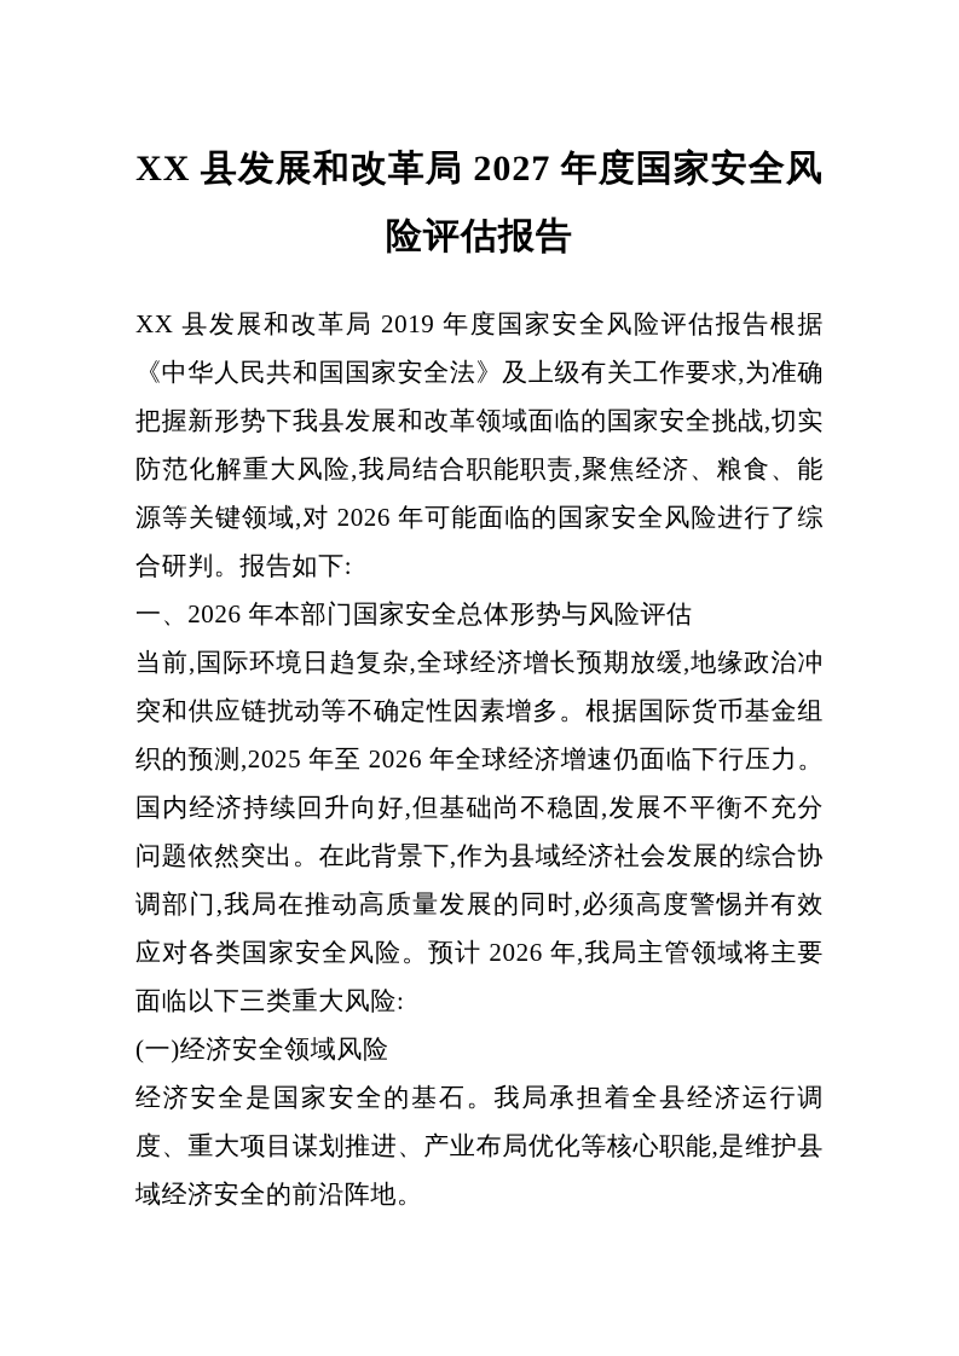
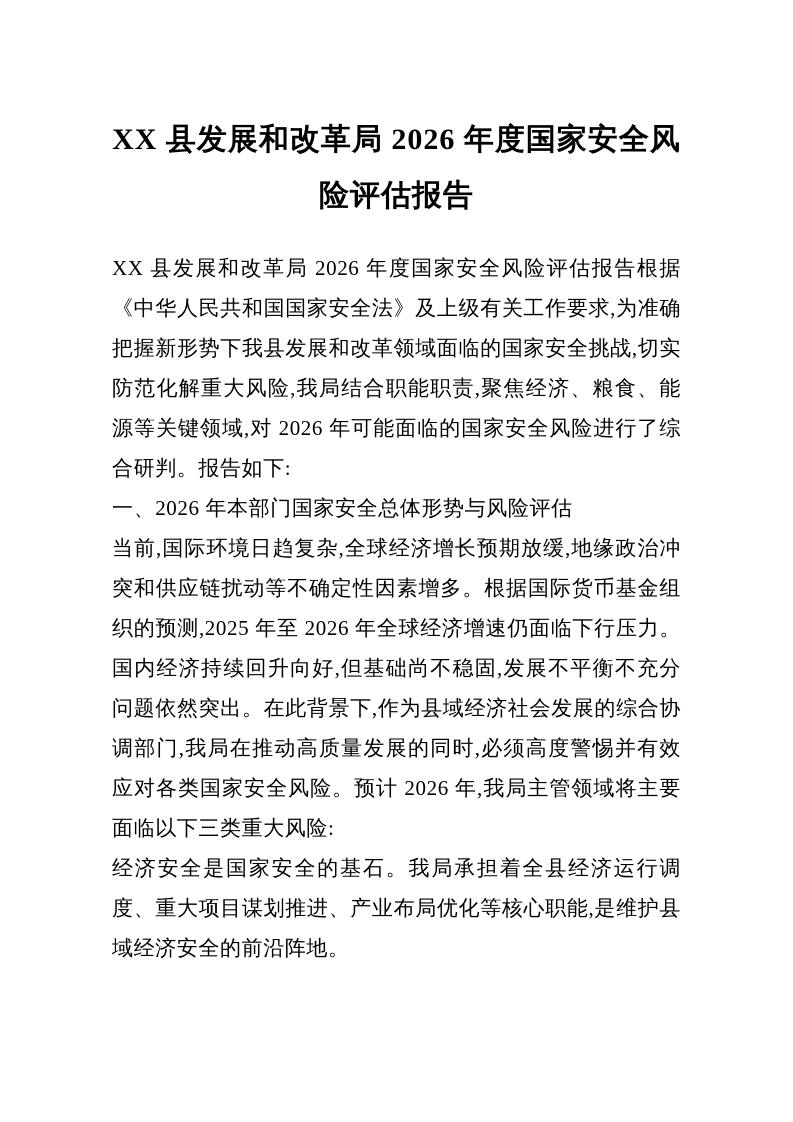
- XX 县发展和改革局 2027 年度国家安全风险评估报告
+ XX 县发展和改革局 2026 年度国家安全风险评估报告
- XX 县发展和改革局 2019 年度国家安全风险评估报告根据《中华人民共和国国家安全法》及上级有关工作要求,为准确把握新形势下我县发展和改革领域面临的国家安全挑战,切实防范化解重大风险,我局结合职能职责,聚焦经济、粮食、能源等关键领域,对 2026 年可能面临的国家安全风险进行了综合研判。报告如下:
+ XX 县发展和改革局 2026 年度国家安全风险评估报告根据《中华人民共和国国家安全法》及上级有关工作要求,为准确把握新形势下我县发展和改革领域面临的国家安全挑战,切实防范化解重大风险,我局结合职能职责,聚焦经济、粮食、能源等关键领域,对 2026 年可能面临的国家安全风险进行了综合研判。报告如下:
  一、2026 年本部门国家安全总体形势与风险评估
  当前,国际环境日趋复杂,全球经济增长预期放缓,地缘政治冲突和供应链扰动等不确定性因素增多。根据国际货币基金组织的预测,2025 年至 2026 年全球经济增速仍面临下行压力。国内经济持续回升向好,但基础尚不稳固,发展不平衡不充分问题依然突出。在此背景下,作为县域经济社会发展的综合协调部门,我局在推动高质量发展的同时,必须高度警惕并有效应对各类国家安全风险。预计 2026 年,我局主管领域将主要面临以下三类重大风险:
- (一)经济安全领域风险
  经济安全是国家安全的基石。我局承担着全县经济运行调度、重大项目谋划推进、产业布局优化等核心职能,是维护县域经济安全的前沿阵地。
